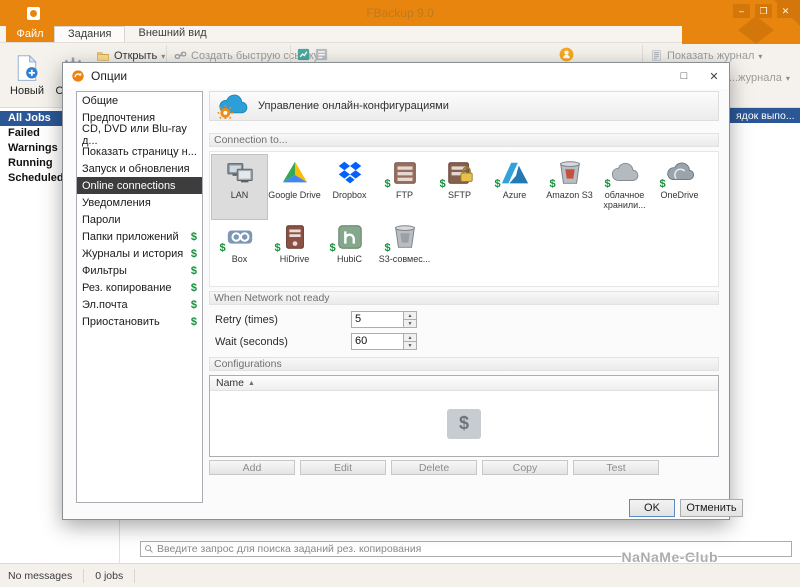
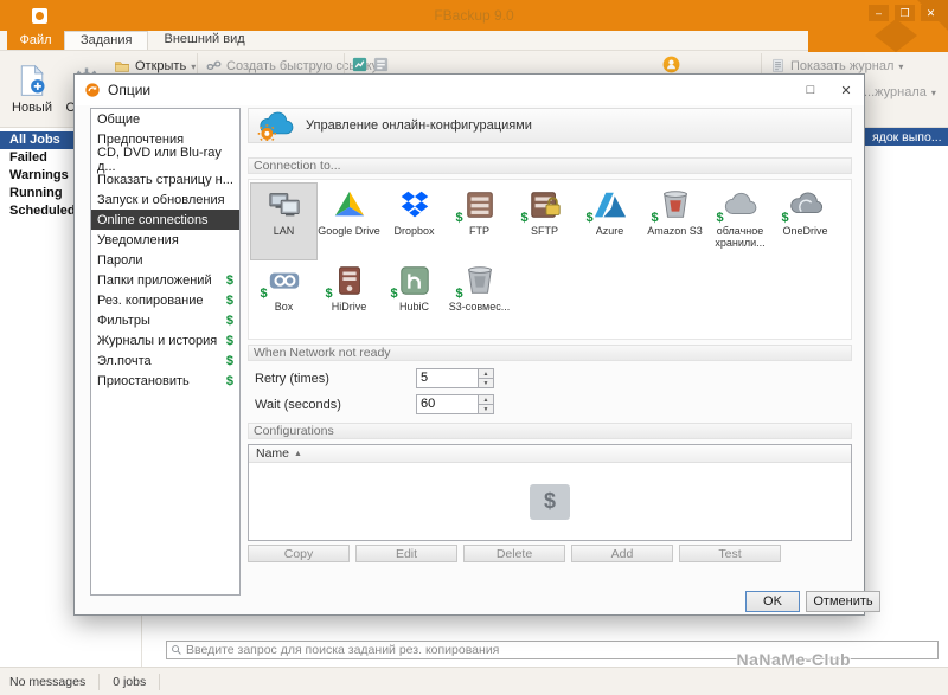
  FBackup 9.0
  Файл
  Задания
  Внешний вид
  Новый
  Открыть
  Создать быструю сску
  Показать журнал
  ...журнала
  All Jobs
  Failed
  Warnings
  Running
  Scheduled
  ядок выпо...
  Введите запрос для поиска заданий рез. копирования
  No messages
  0 jobs
  NaNaMe-Club
  Опции
  Общие
  Предпочтения
  CD, DVD или Blu-ray д...
  Показать страницу н...
  Запуск и обновления
  Online connections
  Уведомления
  Пароли
  Папки приложений
  $
- Журналы и история
+ Рез. копирование
  $
  Фильтры
  $
- Рез. копирование
+ Журналы и история
  $
  Эл.почта
  $
  Приостановить
  $
  Управление онлайн-конфигурациями
  Connection to...
  LAN
  Google Drive
  Dropbox
  $
  FTP
  $
  SFTP
  $
  Azure
  $
  Amazon S3
  $
  облачное хранили...
  $
  OneDrive
  $
  Box
  $
  HiDrive
  $
  HubiC
  $
  S3-совмес...
  When Network not ready
  Retry (times)
  5
  Wait (seconds)
  60
  Configurations
  Name
  $
- Add
+ Copy
  Edit
  Delete
- Copy
+ Add
  Test
  OK
  Отменить
